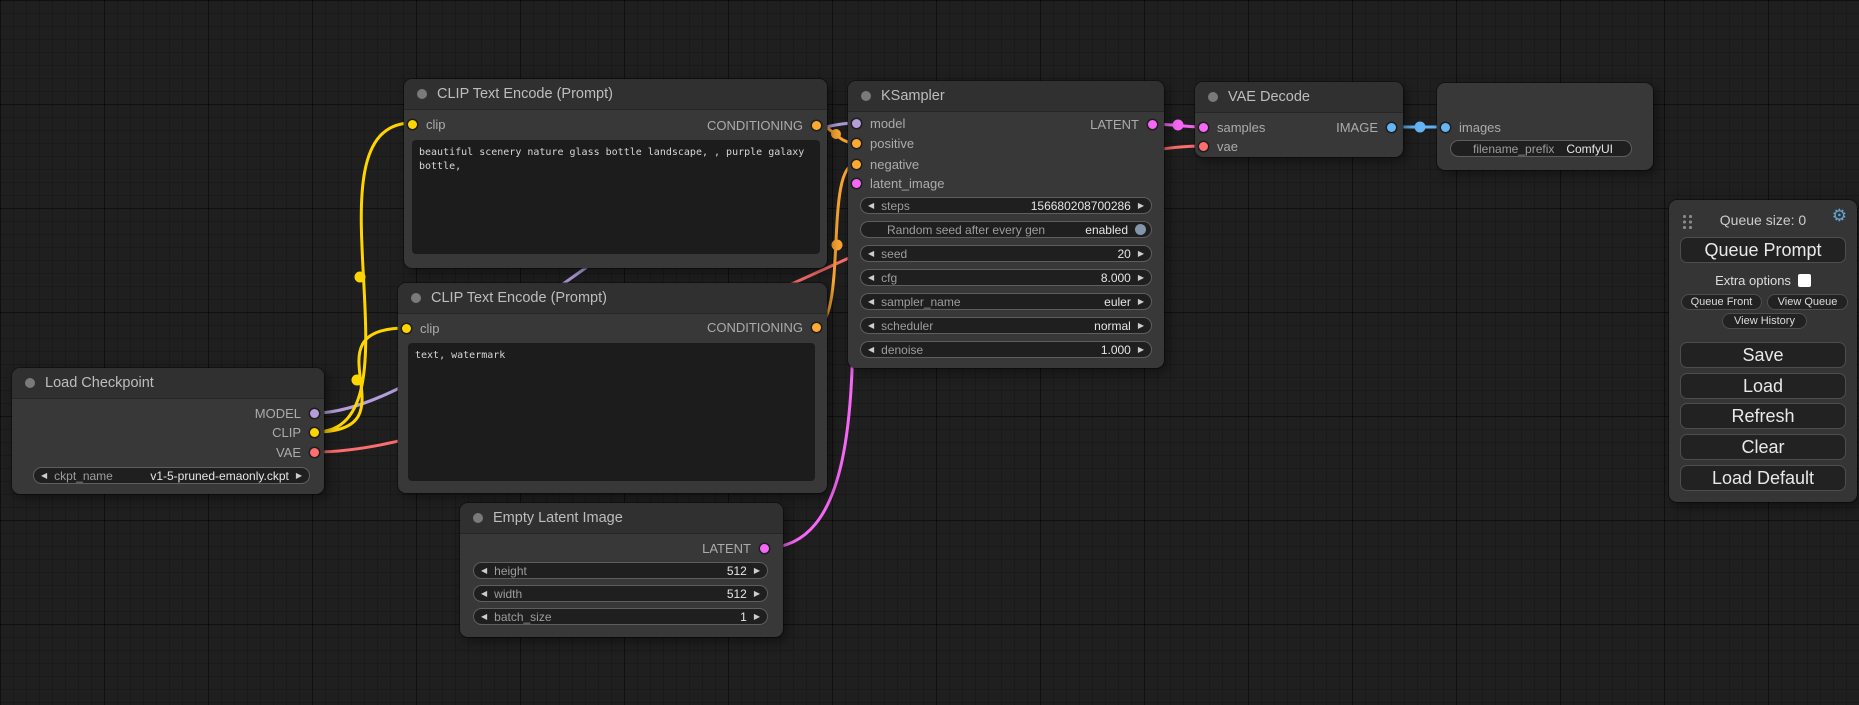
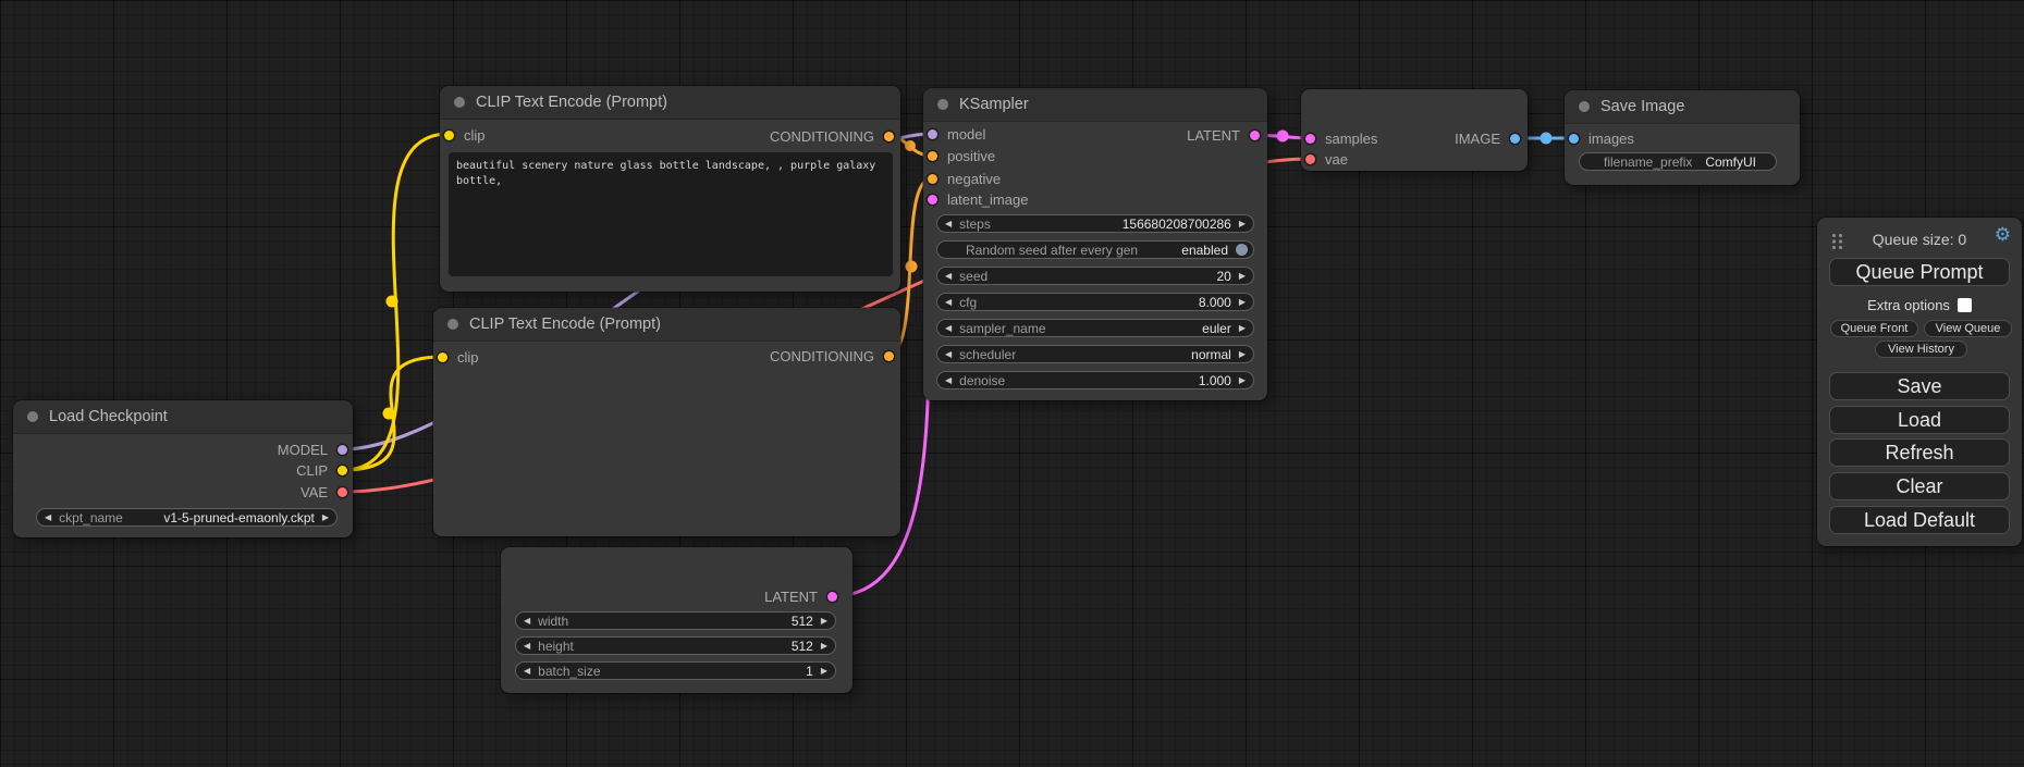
  Load Checkpoint
  MODEL
  CLIP
  VAE
  ◀
  ckpt_name
  v1-5-pruned-emaonly.ckpt
  ▶
  CLIP Text Encode (Prompt)
  clip
  CONDITIONING
  CLIP Text Encode (Prompt)
  clip
  CONDITIONING
- text, watermark
  KSampler
  model
  positive
  negative
  latent_image
  LATENT
  ◀
  steps
  156680208700286
  ▶
  Random seed after every gen
  enabled
  ◀
  seed
  20
  ▶
  ◀
  cfg
  8.000
  ▶
  ◀
  sampler_name
  euler
  ▶
  ◀
  scheduler
  normal
  ▶
  ◀
  denoise
  1.000
  ▶
- VAE Decode
  samples
  vae
  IMAGE
+ Save Image
  images
  filename_prefix
  ComfyUI
- Empty Latent Image
  LATENT
  ◀
- height
+ width
  512
  ▶
  ◀
- width
+ height
  512
  ▶
  ◀
  batch_size
  1
  ▶
  Queue size: 0
  ⚙
  Queue Prompt
  Extra options
  Queue Front
  View Queue
  View History
  Save
  Load
  Refresh
  Clear
  Load Default
